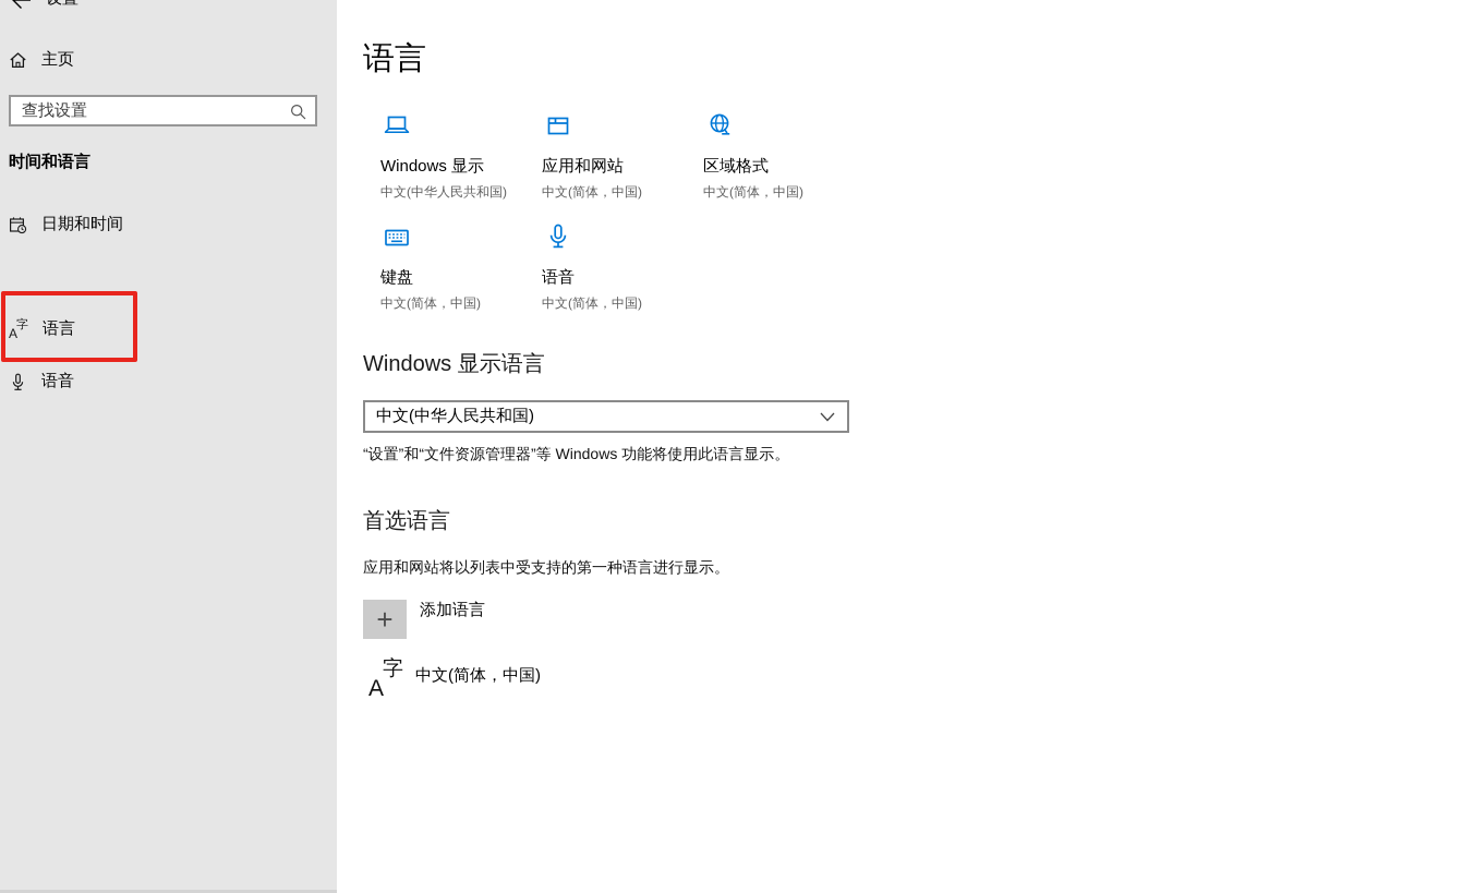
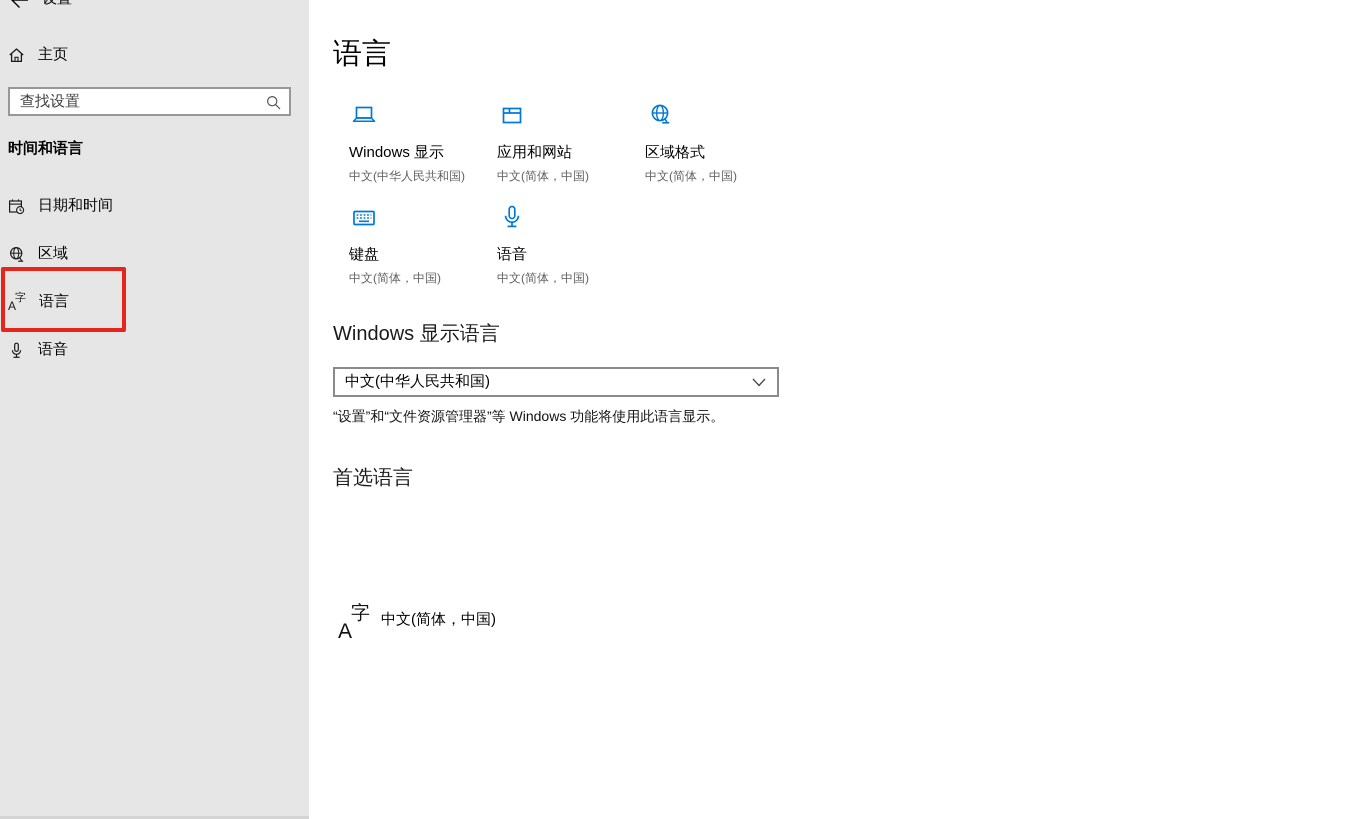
  主页
  查找设置
  时间和语言
  日期和时间
+ 区域
  A
  字
  语言
  语音
  语言
  Windows 显示
  中文(中华人民共和国)
  应用和网站
  中文(简体，中国)
  区域格式
  中文(简体，中国)
  键盘
  中文(简体，中国)
  语音
  中文(简体，中国)
  Windows 显示语言
  中文(中华人民共和国)
  “设置”和“文件资源管理器”等 Windows 功能将使用此语言显示。
  首选语言
- 应用和网站将以列表中受支持的第一种语言进行显示。
- +
- 添加语言
  A
  字
  中文(简体，中国)
